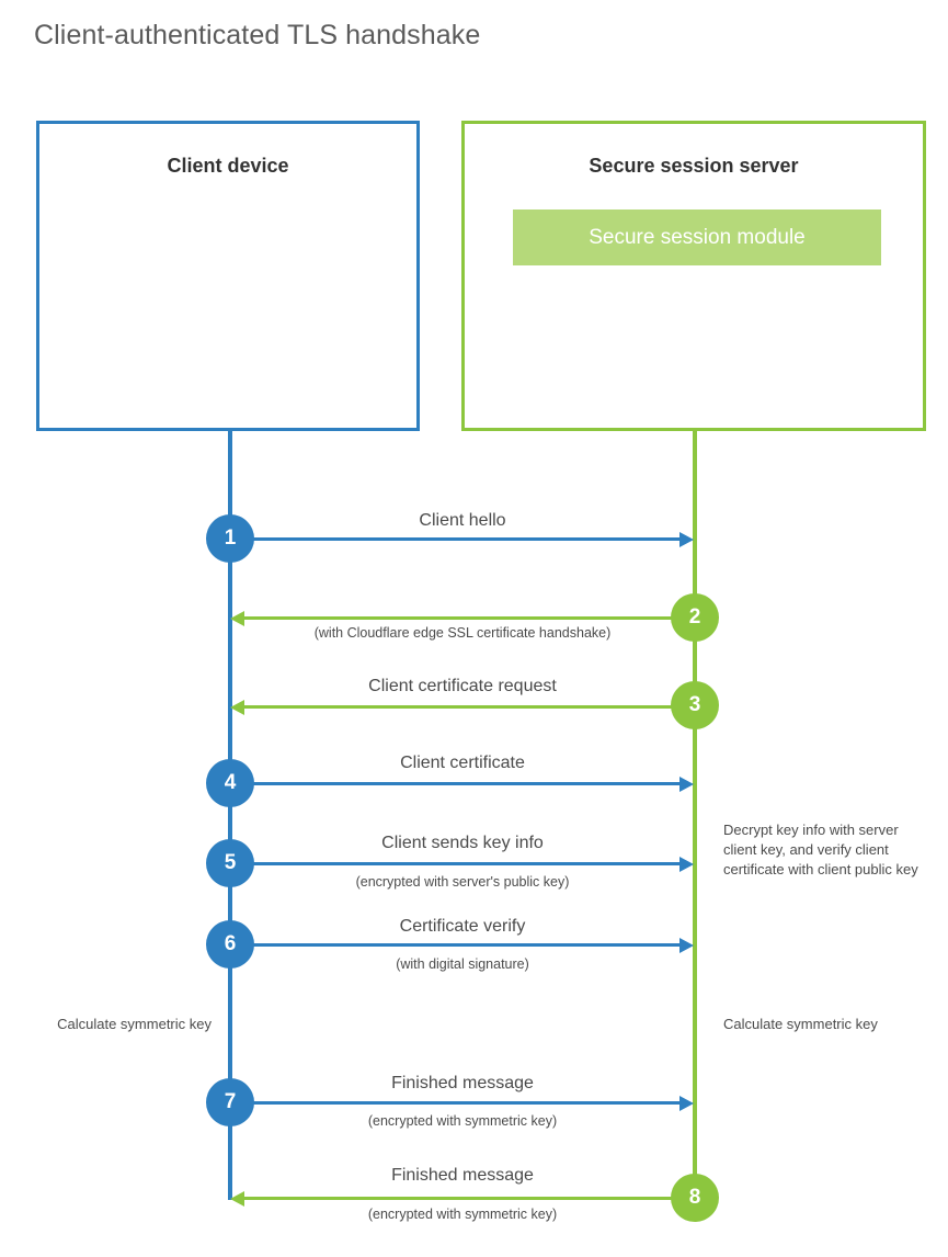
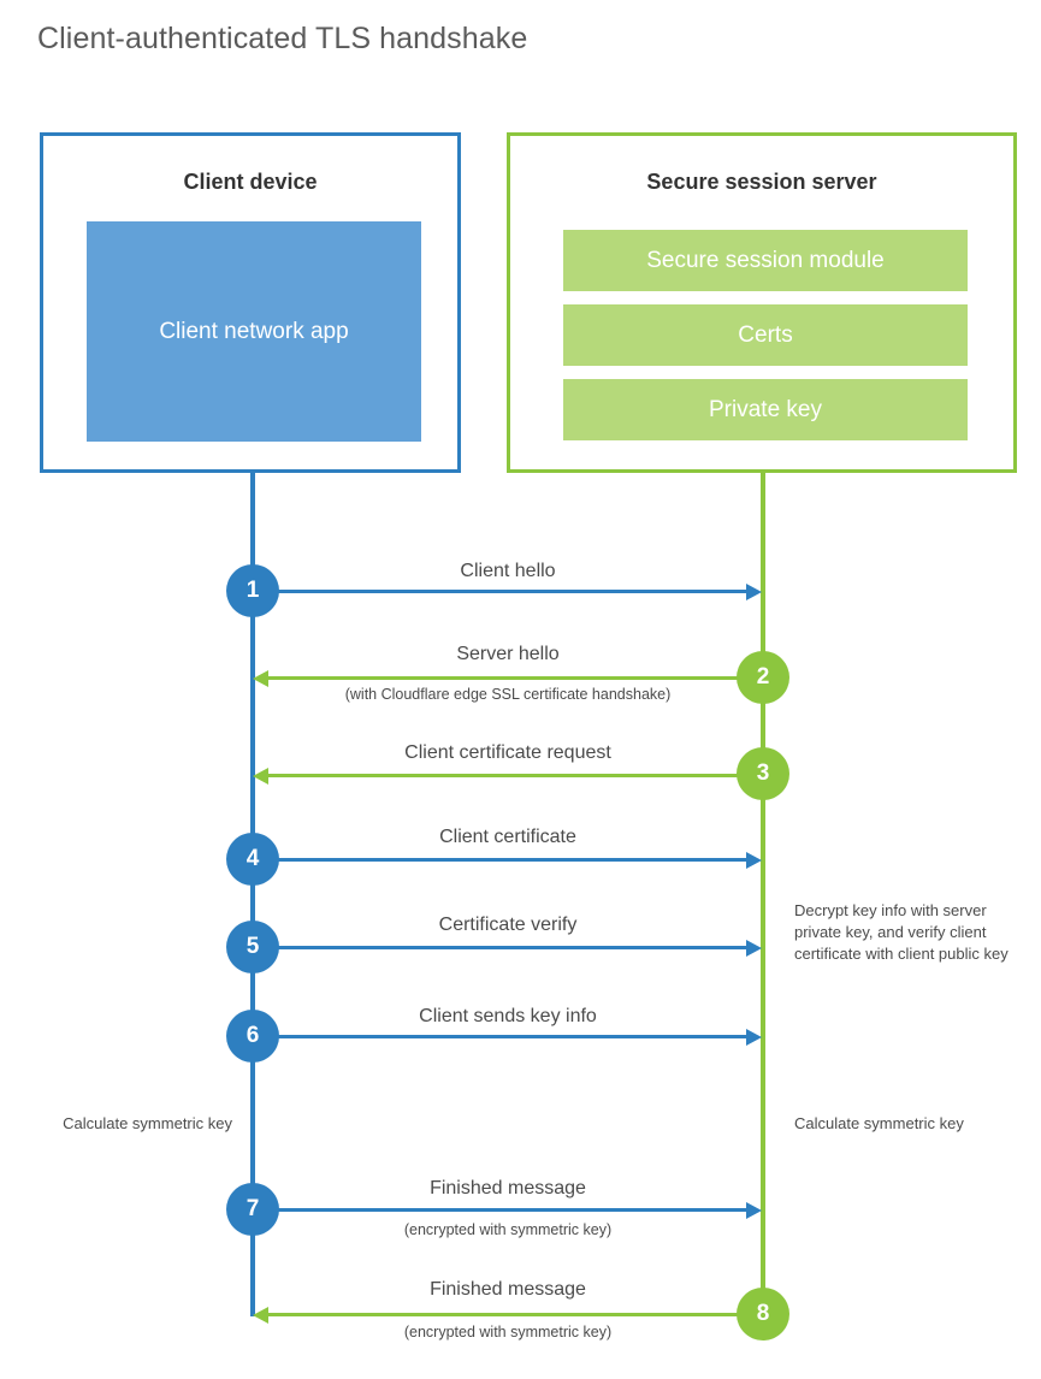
  Client-authenticated TLS handshake
  Client device
+ Client network app
  Secure session server
  Secure session module
+ Certs
+ Private key
  Client hello
  1
+ Server hello
  (with Cloudflare edge SSL certificate handshake)
  2
  Client certificate request
  3
  Client certificate
  4
- Client sends key info
+ Certificate verify
- (encrypted with server's public key)
  5
- Certificate verify
+ Client sends key info
- (with digital signature)
  6
- Decrypt key info with server client key, and verify client certificate with client public key
+ Decrypt key info with server private key, and verify client certificate with client public key
  Calculate symmetric key
  Calculate symmetric key
  Finished message
  (encrypted with symmetric key)
  7
  Finished message
  (encrypted with symmetric key)
  8
